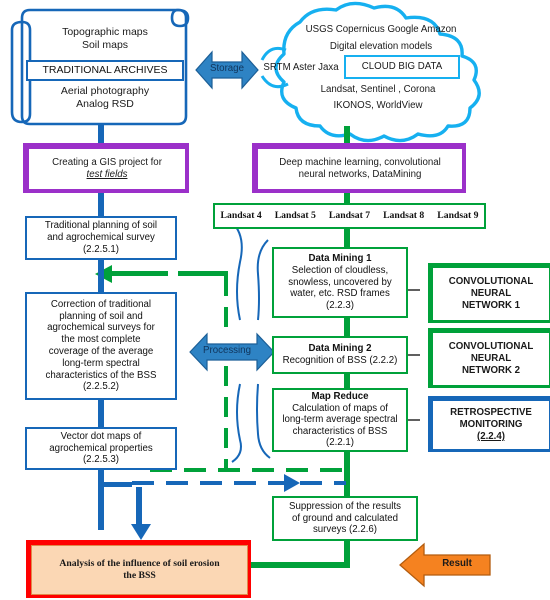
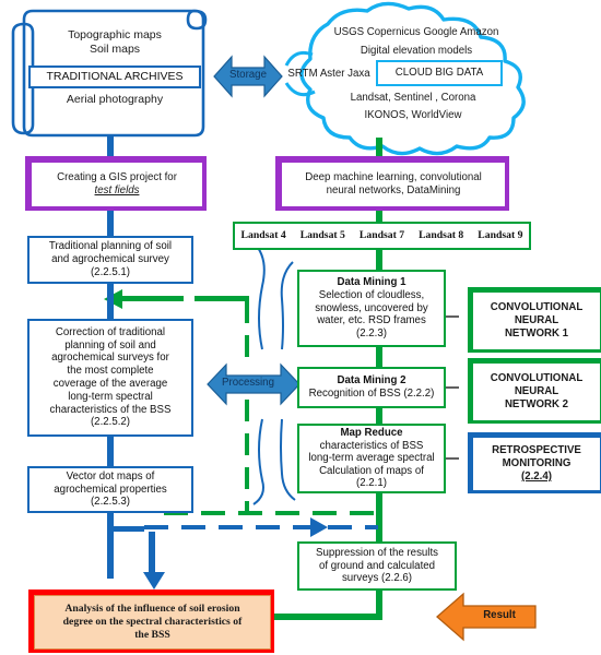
  Topographic maps
  Soil maps
  TRADITIONAL ARCHIVES
  Aerial photography
- Analog RSD
  Storage
  USGS Copernicus Google Amazon
  Digital elevation models
  SRTM Aster Jaxa
  CLOUD BIG DATA
  Landsat, Sentinel , Corona
  IKONOS, WorldView
  Creating a GIS project for
  test fields
  Deep machine learning, convolutional
  neural networks, DataMining
  Landsat 4
  Landsat 5
  Landsat 7
  Landsat 8
  Landsat 9
  Traditional planning of soil
  and agrochemical survey
  (2.2.5.1)
  Correction of traditional
  planning of soil and
  agrochemical surveys for
  the most complete
  coverage of the average
  long-term spectral
  characteristics of the BSS
  (2.2.5.2)
  Vector dot maps of
  agrochemical properties
  (2.2.5.3)
  Processing
  Data Mining 1
  Selection of cloudless,
  snowless, uncovered by
  water, etc. RSD frames
  (2.2.3)
  Data Mining 2
  Recognition of BSS (2.2.2)
  Map Reduce
- Calculation of maps of
+ characteristics of BSS
  long-term average spectral
- characteristics of BSS
+ Calculation of maps of
  (2.2.1)
  CONVOLUTIONAL
  NEURAL
  NETWORK 1
  CONVOLUTIONAL
  NEURAL
  NETWORK 2
  RETROSPECTIVE
  MONITORING
  (2.2.4)
  Suppression of the results
  of ground and calculated
  surveys (2.2.6)
  Result
  Analysis of the influence of soil erosion
+ degree on the spectral characteristics of
  the BSS
